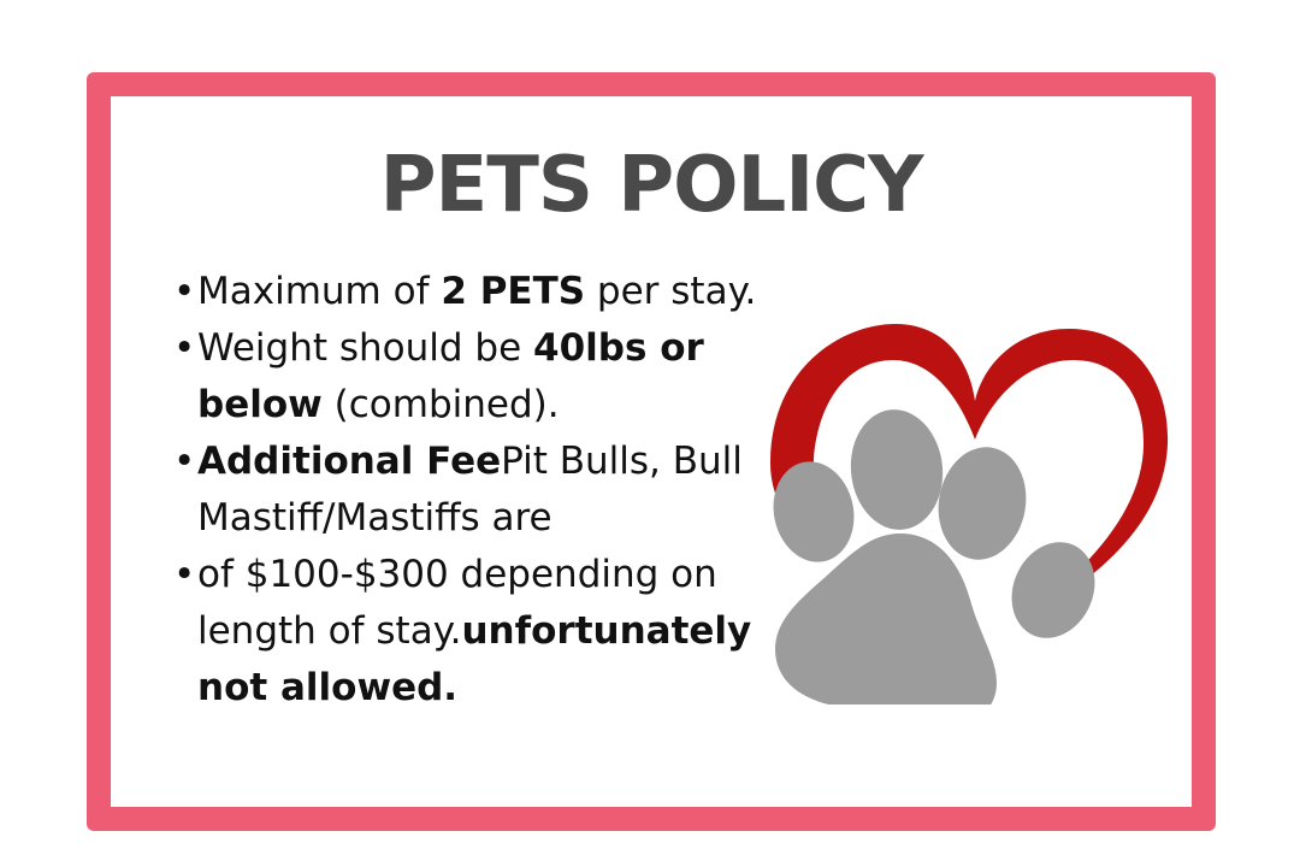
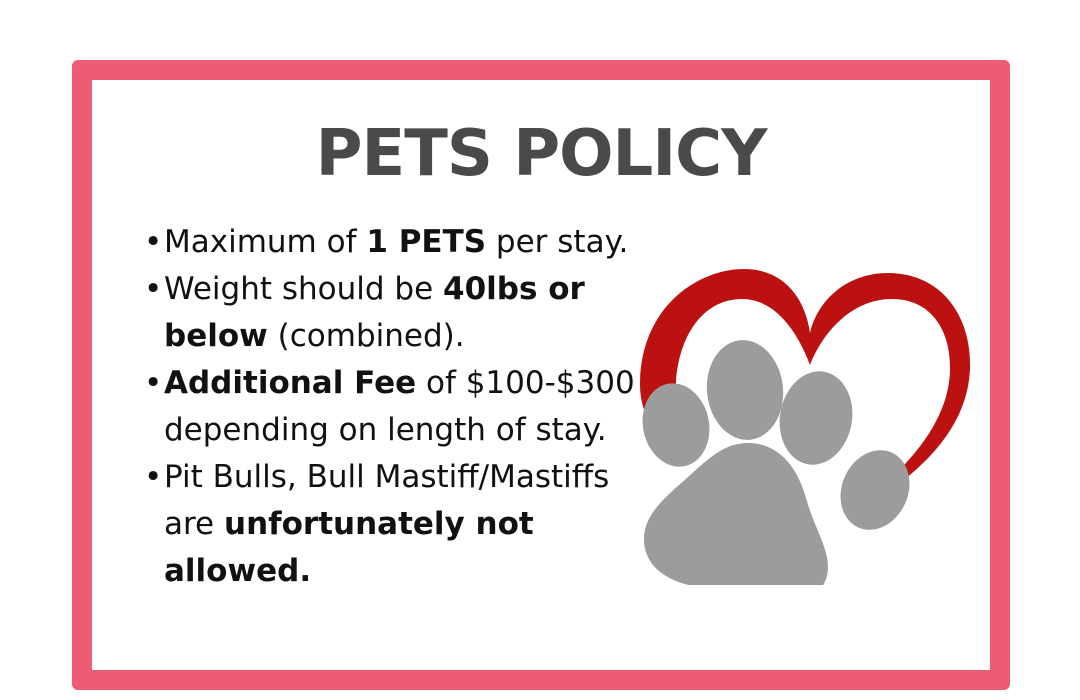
  PETS POLICY
  •
- Maximum of 2 PETS per stay.
+ Maximum of 1 PETS per stay.
  •
  Weight should be 40lbs or below (combined).
  •
- Additional FeePit Bulls, Bull Mastiff/Mastiffs are
+ Additional Fee of $100-$300 depending on length of stay.
  •
- of $100-$300 depending on length of stay.unfortunately not allowed.
+ Pit Bulls, Bull Mastiff/Mastiffs are unfortunately not allowed.
